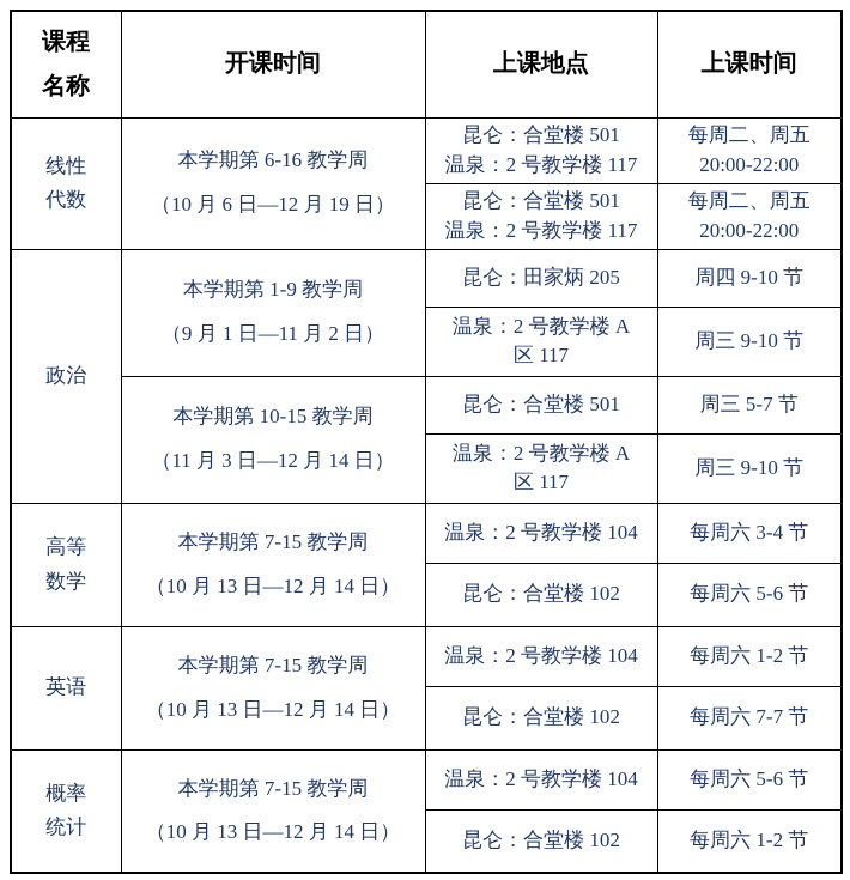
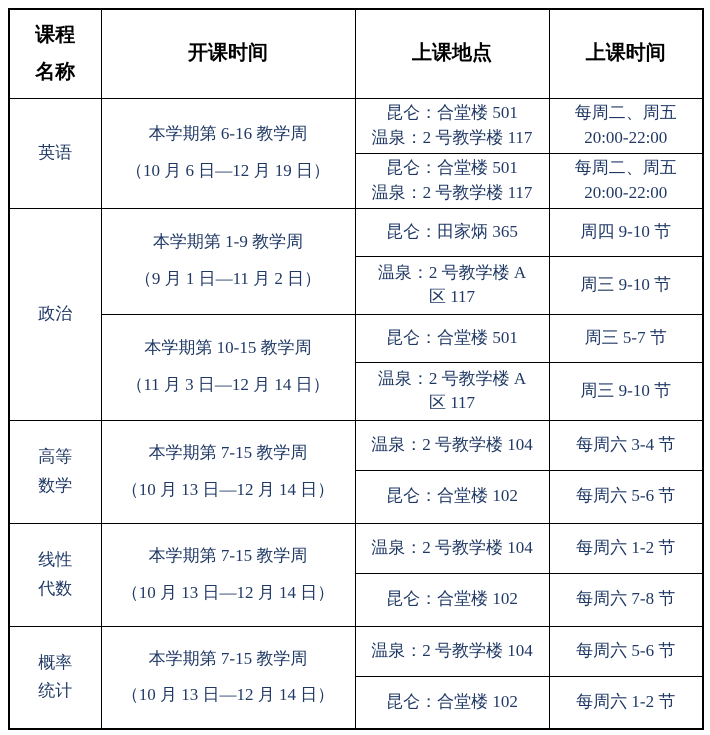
  课程 名称	开课时间	上课地点	上课时间
- 线性 代数	本学期第 6-16 教学周 （10 月 6 日—12 月 19 日）	昆仑：合堂楼 501 温泉：2 号教学楼 117	每周二、周五 20:00-22:00
+ 英语	本学期第 6-16 教学周 （10 月 6 日—12 月 19 日）	昆仑：合堂楼 501 温泉：2 号教学楼 117	每周二、周五 20:00-22:00
  昆仑：合堂楼 501 温泉：2 号教学楼 117	每周二、周五 20:00-22:00
- 政治	本学期第 1-9 教学周 （9 月 1 日—11 月 2 日）	昆仑：田家炳 205	周四 9-10 节
+ 政治	本学期第 1-9 教学周 （9 月 1 日—11 月 2 日）	昆仑：田家炳 365	周四 9-10 节
  温泉：2 号教学楼 A 区 117	周三 9-10 节
  本学期第 10-15 教学周 （11 月 3 日—12 月 14 日）	昆仑：合堂楼 501	周三 5-7 节
  温泉：2 号教学楼 A 区 117	周三 9-10 节
  高等 数学	本学期第 7-15 教学周 （10 月 13 日—12 月 14 日）	温泉：2 号教学楼 104	每周六 3-4 节
  昆仑：合堂楼 102	每周六 5-6 节
- 英语	本学期第 7-15 教学周 （10 月 13 日—12 月 14 日）	温泉：2 号教学楼 104	每周六 1-2 节
+ 线性 代数	本学期第 7-15 教学周 （10 月 13 日—12 月 14 日）	温泉：2 号教学楼 104	每周六 1-2 节
- 昆仑：合堂楼 102	每周六 7-7 节
+ 昆仑：合堂楼 102	每周六 7-8 节
  概率 统计	本学期第 7-15 教学周 （10 月 13 日—12 月 14 日）	温泉：2 号教学楼 104	每周六 5-6 节
  昆仑：合堂楼 102	每周六 1-2 节
